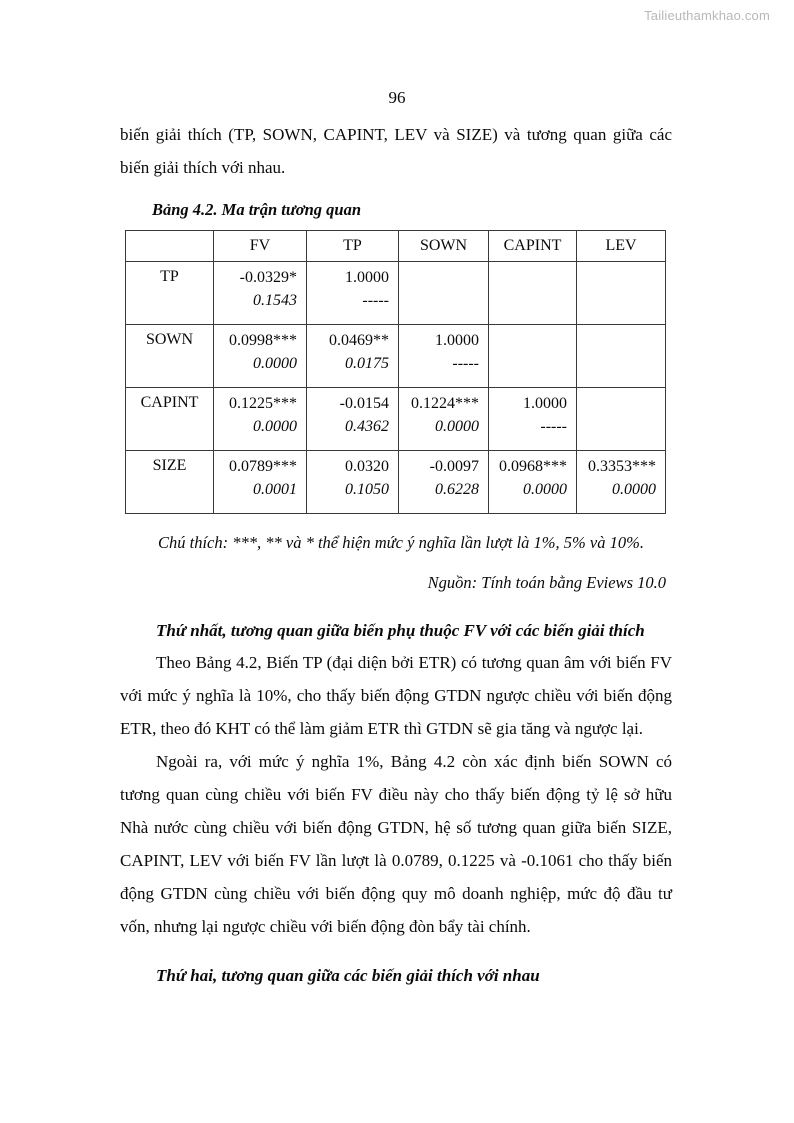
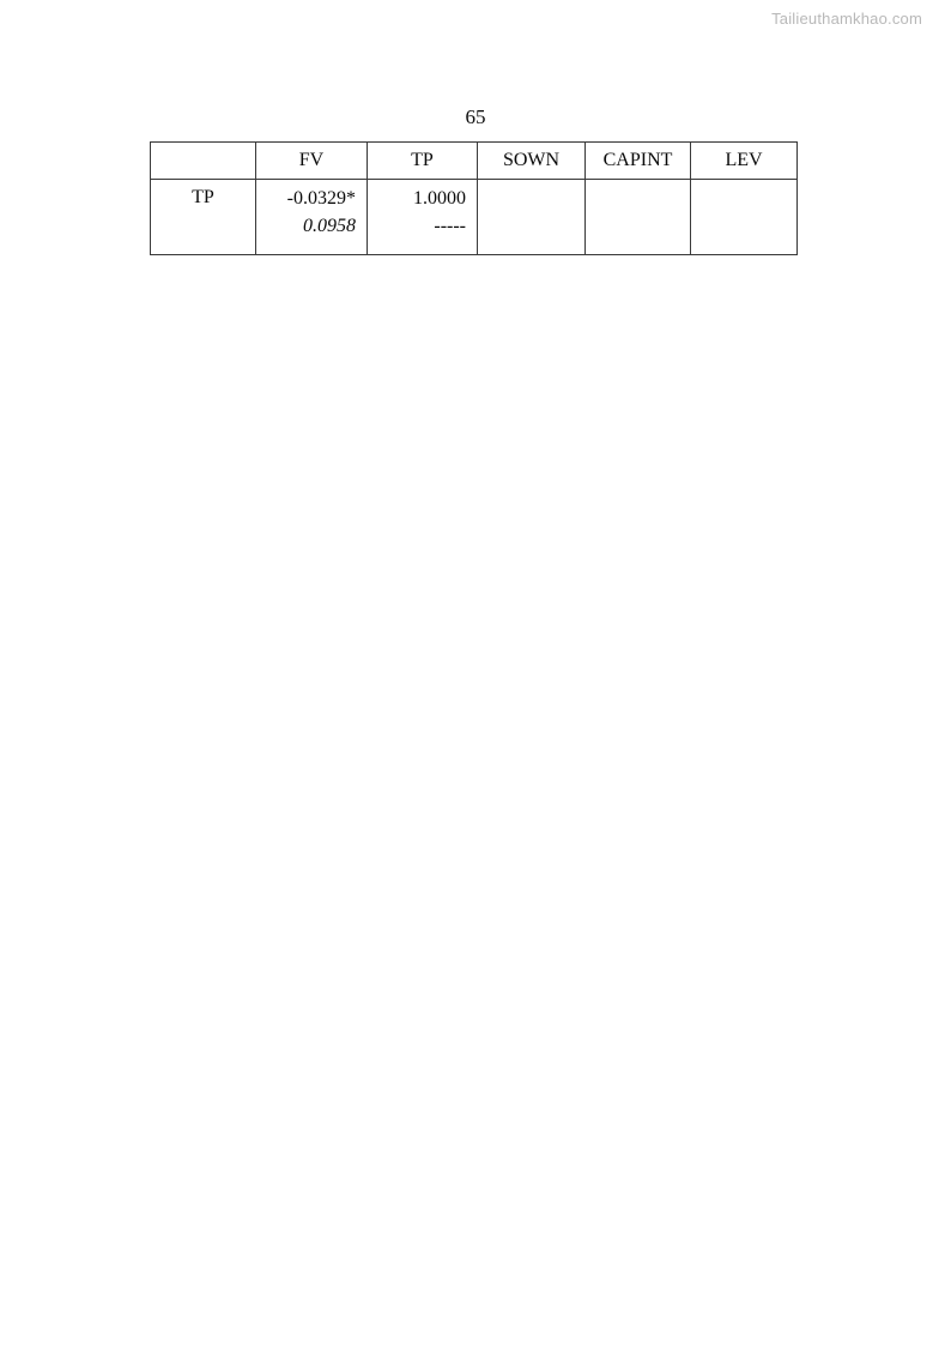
  Tailieuthamkhao.com
- 96
+ 65
- biến giải thích (TP, SOWN, CAPINT, LEV và SIZE) và tương quan giữa các biến giải thích với nhau.
- Bảng 4.2. Ma trận tương quan
  	FV	TP	SOWN	CAPINT	LEV
- TP	-0.0329* 0.1543	1.0000 -----
+ TP	-0.0329* 0.0958	1.0000 -----
- SOWN	0.0998*** 0.0000	0.0469** 0.0175	1.0000 -----
- CAPINT	0.1225*** 0.0000	-0.0154 0.4362	0.1224*** 0.0000	1.0000 -----
- SIZE	0.0789*** 0.0001	0.0320 0.1050	-0.0097 0.6228	0.0968*** 0.0000	0.3353*** 0.0000
- Chú thích: ***, ** và * thể hiện mức ý nghĩa lần lượt là 1%, 5% và 10%.
- Nguồn: Tính toán bằng Eviews 10.0
- Thứ nhất, tương quan giữa biến phụ thuộc FV với các biến giải thích
- Theo Bảng 4.2, Biến TP (đại diện bởi ETR) có tương quan âm với biến FV với mức ý nghĩa là 10%, cho thấy biến động GTDN ngược chiều với biến động ETR, theo đó KHT có thể làm giảm ETR thì GTDN sẽ gia tăng và ngược lại.
- Ngoài ra, với mức ý nghĩa 1%, Bảng 4.2 còn xác định biến SOWN có tương quan cùng chiều với biến FV điều này cho thấy biến động tỷ lệ sở hữu Nhà nước cùng chiều với biến động GTDN, hệ số tương quan giữa biến SIZE, CAPINT, LEV với biến FV lần lượt là 0.0789, 0.1225 và -0.1061 cho thấy biến động GTDN cùng chiều với biến động quy mô doanh nghiệp, mức độ đầu tư vốn, nhưng lại ngược chiều với biến động đòn bẩy tài chính.
- Thứ hai, tương quan giữa các biến giải thích với nhau
